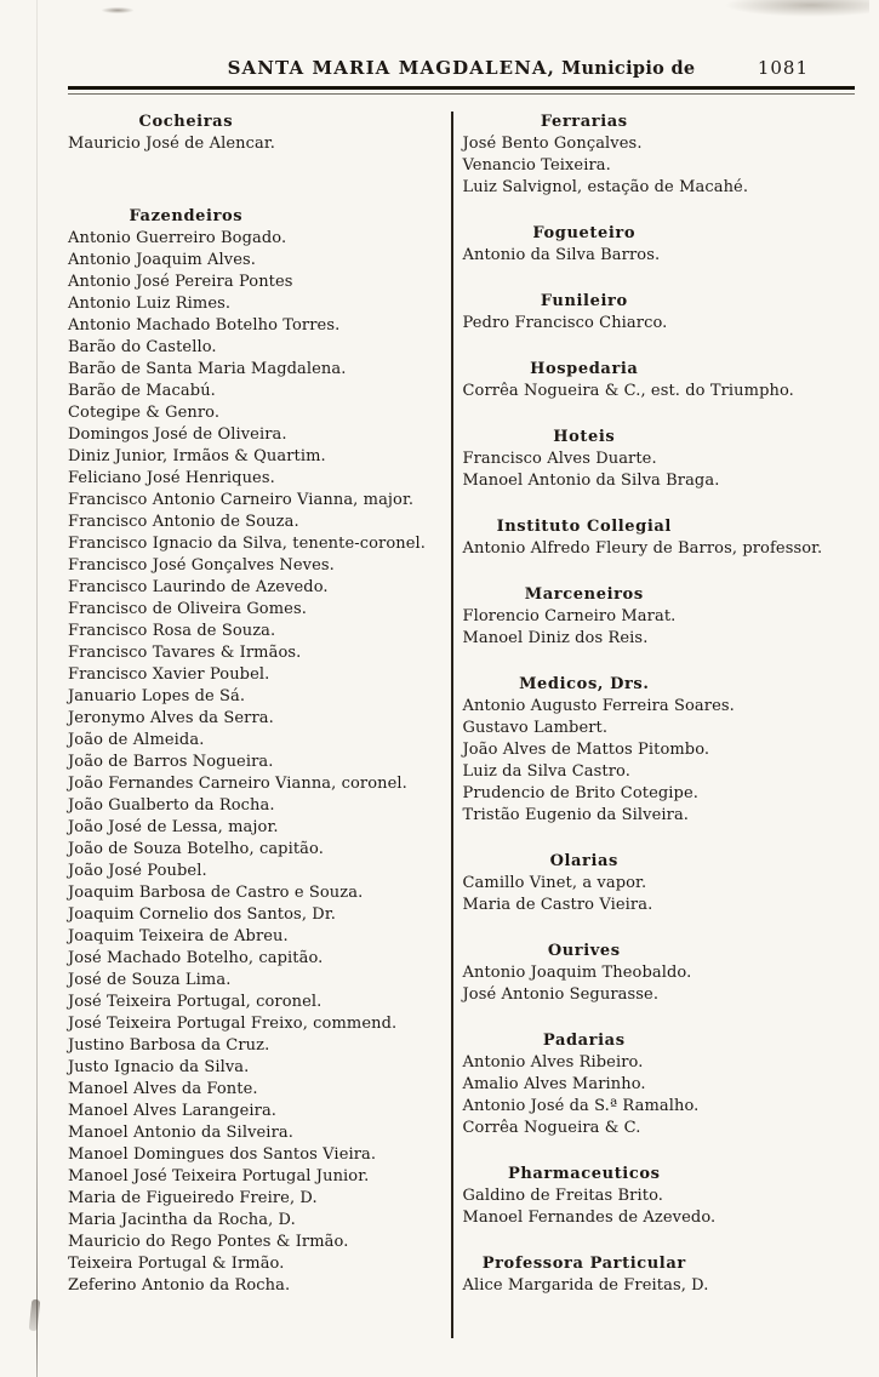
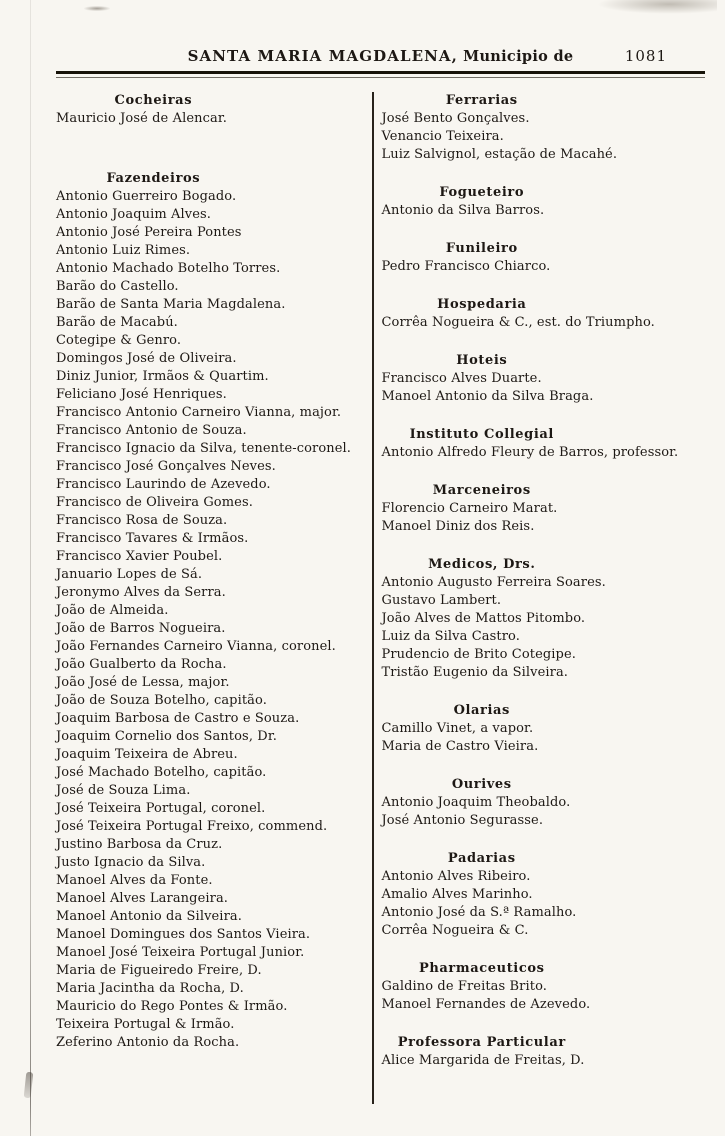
  SANTA MARIA MAGDALENA, Municipio de
  1081
  Cocheiras
  Mauricio José de Alencar.
  Fazendeiros
  Antonio Guerreiro Bogado.
  Antonio Joaquim Alves.
  Antonio José Pereira Pontes
  Antonio Luiz Rimes.
  Antonio Machado Botelho Torres.
  Barão do Castello.
  Barão de Santa Maria Magdalena.
  Barão de Macabú.
  Cotegipe & Genro.
  Domingos José de Oliveira.
  Diniz Junior, Irmãos & Quartim.
  Feliciano José Henriques.
  Francisco Antonio Carneiro Vianna, major.
  Francisco Antonio de Souza.
  Francisco Ignacio da Silva, tenente-coronel.
  Francisco José Gonçalves Neves.
  Francisco Laurindo de Azevedo.
  Francisco de Oliveira Gomes.
  Francisco Rosa de Souza.
  Francisco Tavares & Irmãos.
  Francisco Xavier Poubel.
  Januario Lopes de Sá.
  Jeronymo Alves da Serra.
  João de Almeida.
  João de Barros Nogueira.
  João Fernandes Carneiro Vianna, coronel.
  João Gualberto da Rocha.
  João José de Lessa, major.
  João de Souza Botelho, capitão.
- João José Poubel.
  Joaquim Barbosa de Castro e Souza.
  Joaquim Cornelio dos Santos, Dr.
  Joaquim Teixeira de Abreu.
  José Machado Botelho, capitão.
  José de Souza Lima.
  José Teixeira Portugal, coronel.
  José Teixeira Portugal Freixo, commend.
  Justino Barbosa da Cruz.
  Justo Ignacio da Silva.
  Manoel Alves da Fonte.
  Manoel Alves Larangeira.
  Manoel Antonio da Silveira.
  Manoel Domingues dos Santos Vieira.
  Manoel José Teixeira Portugal Junior.
  Maria de Figueiredo Freire, D.
  Maria Jacintha da Rocha, D.
  Mauricio do Rego Pontes & Irmão.
  Teixeira Portugal & Irmão.
  Zeferino Antonio da Rocha.
  Ferrarias
  José Bento Gonçalves.
  Venancio Teixeira.
  Luiz Salvignol, estação de Macahé.
  Fogueteiro
  Antonio da Silva Barros.
  Funileiro
  Pedro Francisco Chiarco.
  Hospedaria
  Corrêa Nogueira & C., est. do Triumpho.
  Hoteis
  Francisco Alves Duarte.
  Manoel Antonio da Silva Braga.
  Instituto Collegial
  Antonio Alfredo Fleury de Barros, professor.
  Marceneiros
  Florencio Carneiro Marat.
  Manoel Diniz dos Reis.
  Medicos, Drs.
  Antonio Augusto Ferreira Soares.
  Gustavo Lambert.
  João Alves de Mattos Pitombo.
  Luiz da Silva Castro.
  Prudencio de Brito Cotegipe.
  Tristão Eugenio da Silveira.
  Olarias
  Camillo Vinet, a vapor.
  Maria de Castro Vieira.
  Ourives
  Antonio Joaquim Theobaldo.
  José Antonio Segurasse.
  Padarias
  Antonio Alves Ribeiro.
  Amalio Alves Marinho.
  Antonio José da S.ª Ramalho.
  Corrêa Nogueira & C.
  Pharmaceuticos
  Galdino de Freitas Brito.
  Manoel Fernandes de Azevedo.
  Professora Particular
  Alice Margarida de Freitas, D.
